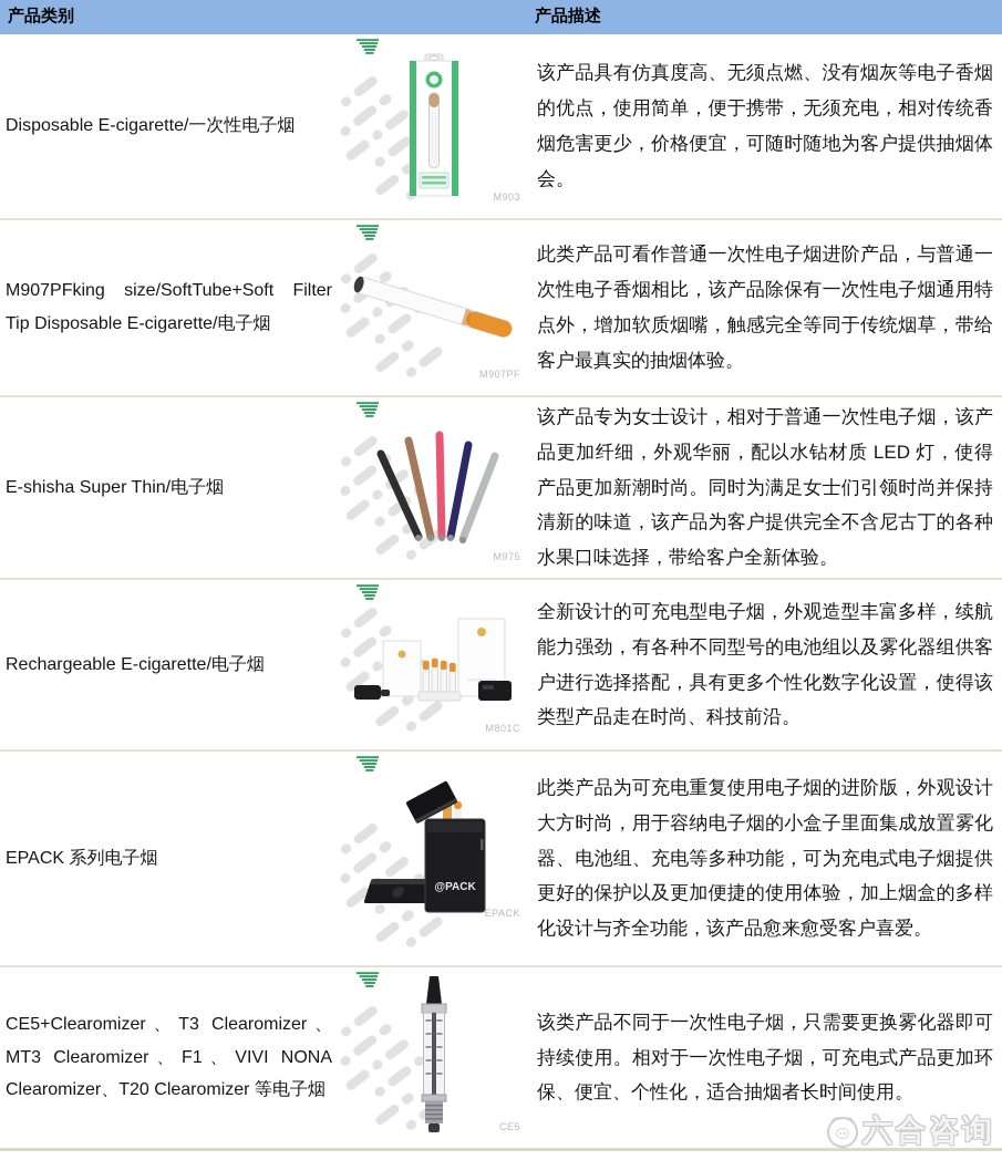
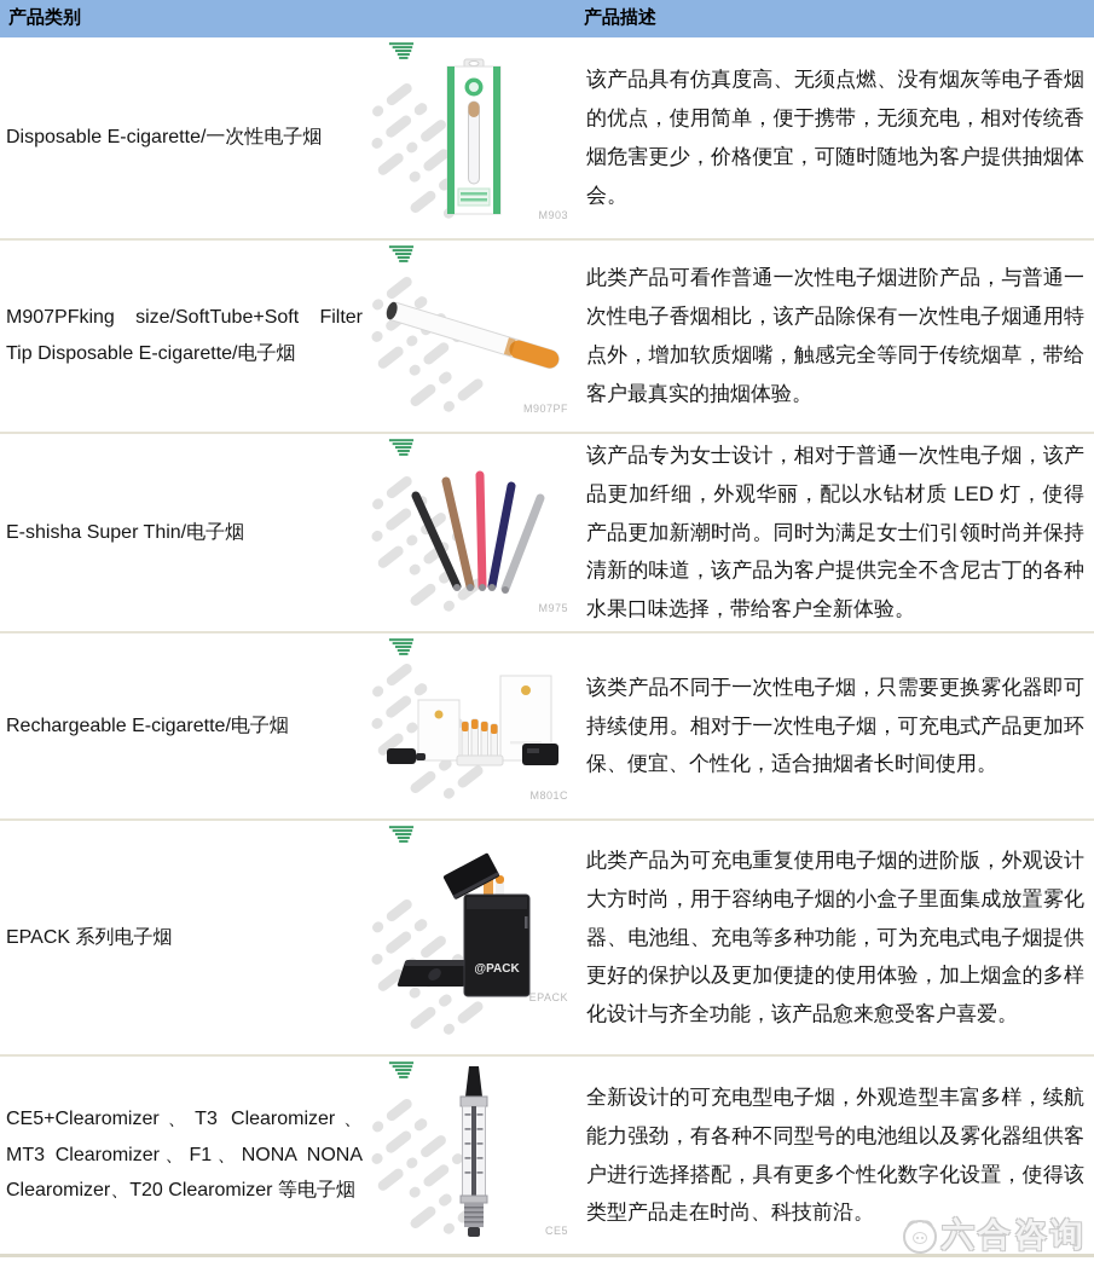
  产品类别
  产品描述
  Disposable E-cigarette/一次性电子烟
  M903
  该产品具有仿真度高、无须点燃、没有烟灰等电子香烟的优点，使用简单，便于携带，无须充电，相对传统香烟危害更少，价格便宜，可随时随地为客户提供抽烟体会。
  M907PFking size/SoftTube+Soft Filter Tip Disposable E-cigarette/电子烟
  M907PF
  此类产品可看作普通一次性电子烟进阶产品，与普通一次性电子香烟相比，该产品除保有一次性电子烟通用特点外，增加软质烟嘴，触感完全等同于传统烟草，带给客户最真实的抽烟体验。
  E-shisha Super Thin/电子烟
  M975
  该产品专为女士设计，相对于普通一次性电子烟，该产品更加纤细，外观华丽，配以水钻材质 LED 灯，使得产品更加新潮时尚。同时为满足女士们引领时尚并保持清新的味道，该产品为客户提供完全不含尼古丁的各种水果口味选择，带给客户全新体验。
  Rechargeable E-cigarette/电子烟
  M801C
- 全新设计的可充电型电子烟，外观造型丰富多样，续航能力强劲，有各种不同型号的电池组以及雾化器组供客户进行选择搭配，具有更多个性化数字化设置，使得该类型产品走在时尚、科技前沿。
+ 该类产品不同于一次性电子烟，只需要更换雾化器即可持续使用。相对于一次性电子烟，可充电式产品更加环保、便宜、个性化，适合抽烟者长时间使用。
  EPACK 系列电子烟
  @PACK
  EPACK
  此类产品为可充电重复使用电子烟的进阶版，外观设计大方时尚，用于容纳电子烟的小盒子里面集成放置雾化器、电池组、充电等多种功能，可为充电式电子烟提供更好的保护以及更加便捷的使用体验，加上烟盒的多样化设计与齐全功能，该产品愈来愈受客户喜爱。
- CE5+Clearomizer、T3 Clearomizer、MT3 Clearomizer、F1、VIVI NONA Clearomizer、T20 Clearomizer 等电子烟
+ CE5+Clearomizer、T3 Clearomizer、MT3 Clearomizer、F1、NONA NONA Clearomizer、T20 Clearomizer 等电子烟
  CE5
- 该类产品不同于一次性电子烟，只需要更换雾化器即可持续使用。相对于一次性电子烟，可充电式产品更加环保、便宜、个性化，适合抽烟者长时间使用。
+ 全新设计的可充电型电子烟，外观造型丰富多样，续航能力强劲，有各种不同型号的电池组以及雾化器组供客户进行选择搭配，具有更多个性化数字化设置，使得该类型产品走在时尚、科技前沿。
  六合咨询
